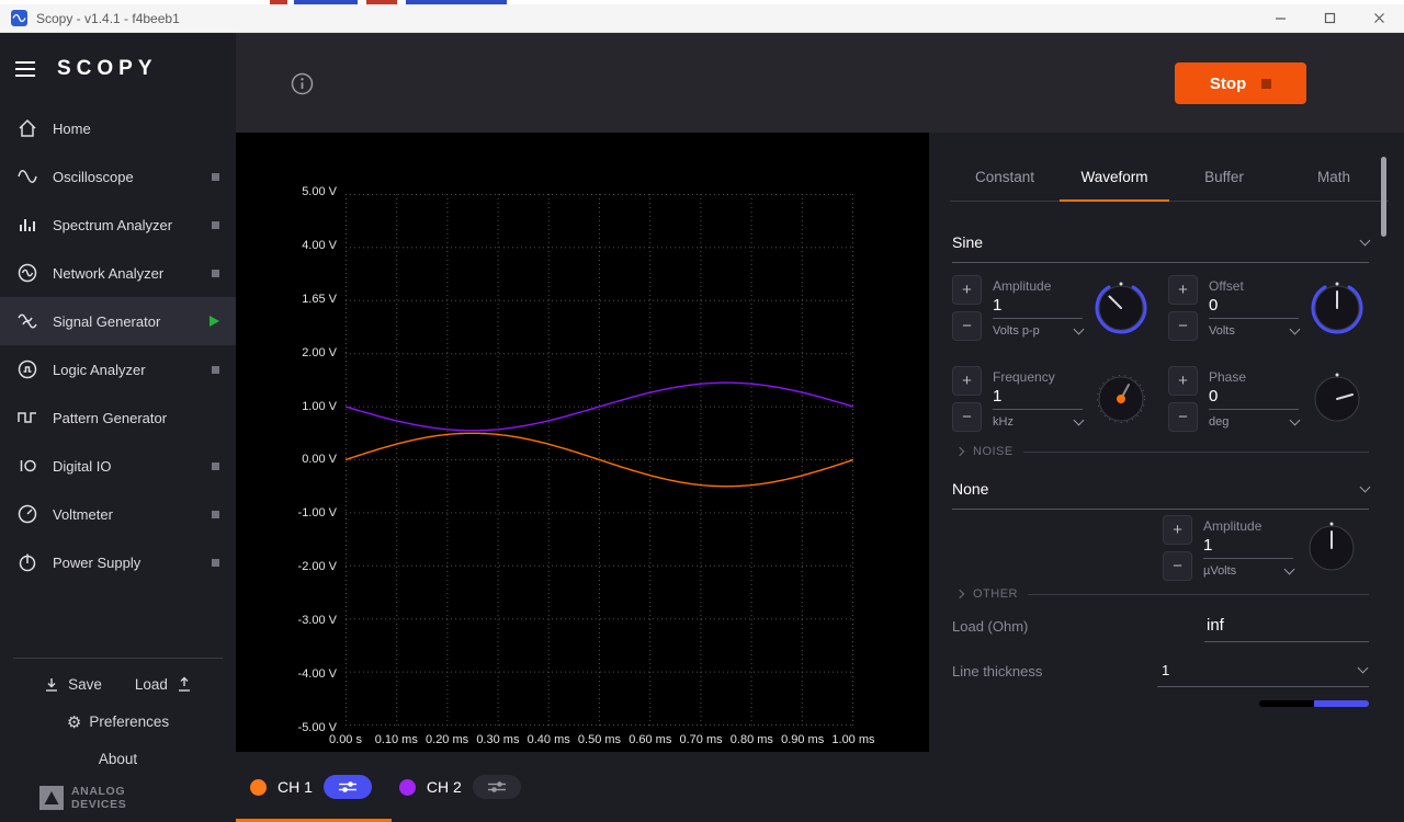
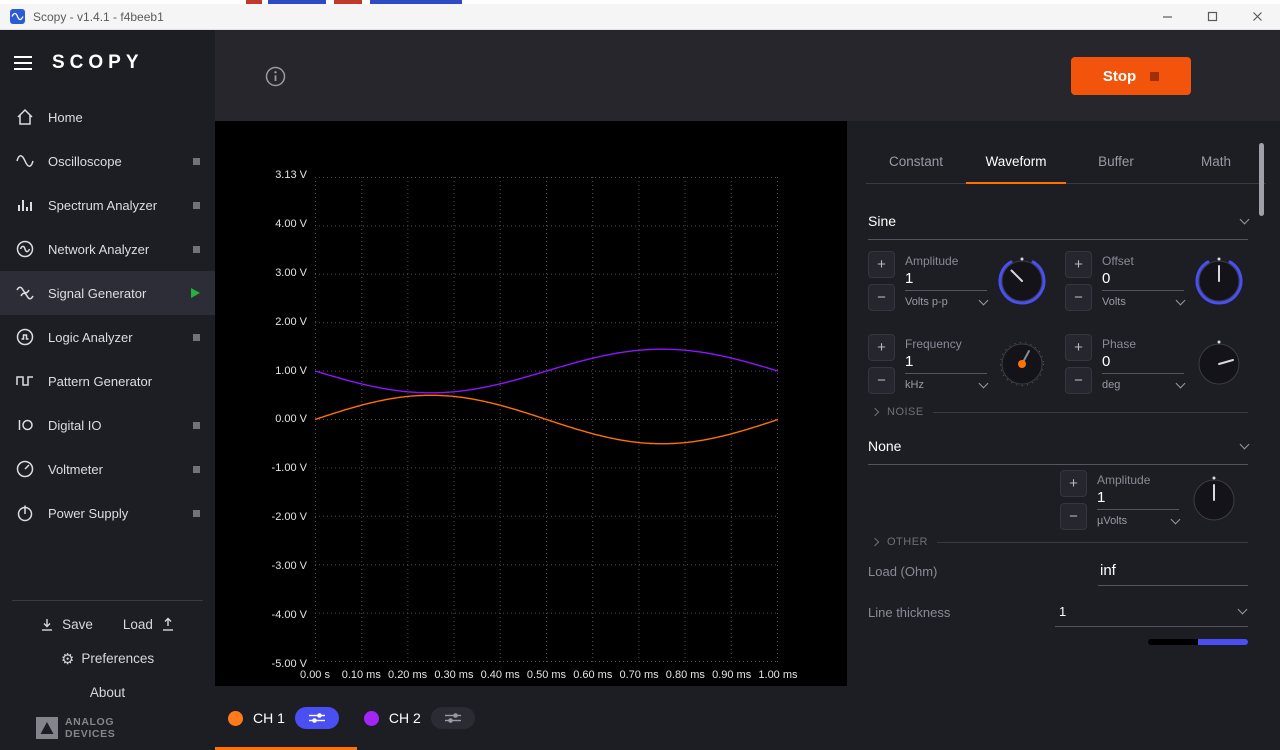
  Scopy - v1.4.1 - f4beeb1
  SCOPY
  Home
  Oscilloscope
  Spectrum Analyzer
  Network Analyzer
  Signal Generator
  Logic Analyzer
  Pattern Generator
  Digital IO
  Voltmeter
  Power Supply
  Save
  Load
  ⚙
  Preferences
  About
  ANALOG
  DEVICES
  Stop
- 5.00 V
+ 3.13 V
  4.00 V
- 1.65 V
+ 3.00 V
  2.00 V
  1.00 V
  0.00 V
  -1.00 V
  -2.00 V
  -3.00 V
  -4.00 V
  -5.00 V
  0.00 s
  0.10 ms
  0.20 ms
  0.30 ms
  0.40 ms
  0.50 ms
  0.60 ms
  0.70 ms
  0.80 ms
  0.90 ms
  1.00 ms
  CH 1
  CH 2
  Constant
  Waveform
  Buffer
  Math
  Sine
  +
  −
  Amplitude
  1
  Volts p-p
  +
  −
  Offset
  0
  Volts
  +
  −
  Frequency
  1
  kHz
  +
  −
  Phase
  0
  deg
  NOISE
  None
  +
  −
  Amplitude
  1
  µVolts
  OTHER
  Load (Ohm)
  inf
  Line thickness
  1
